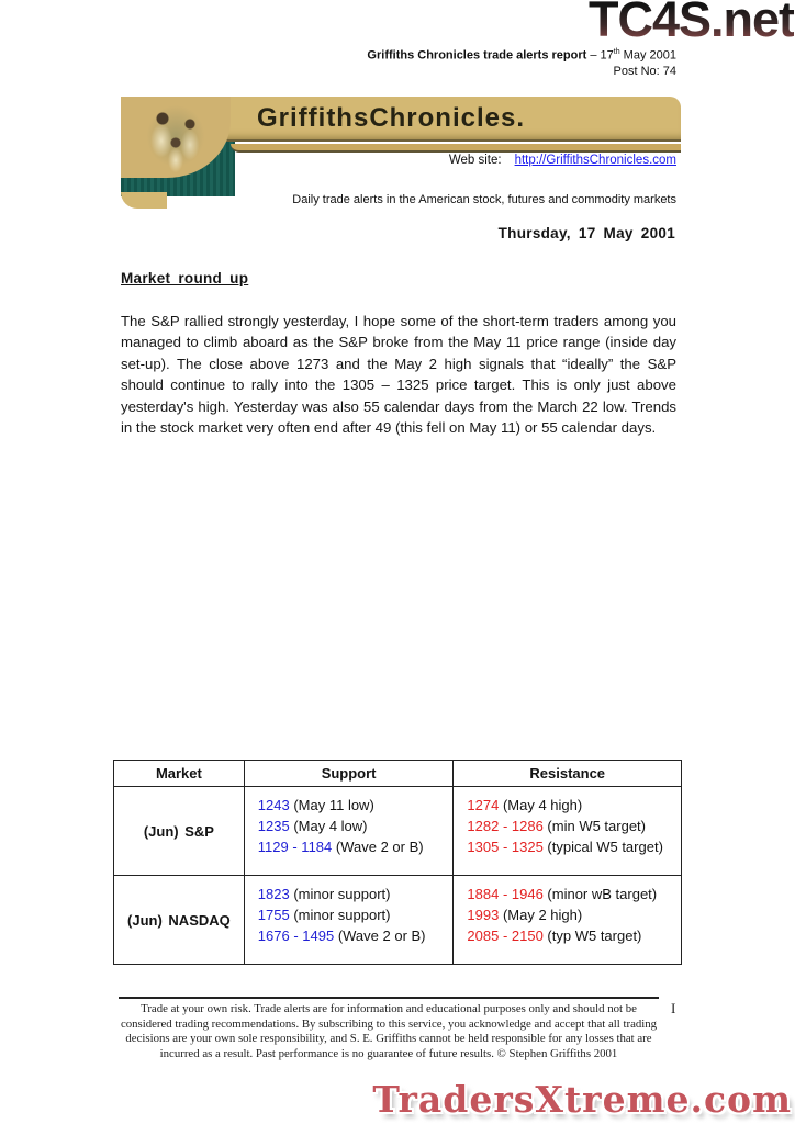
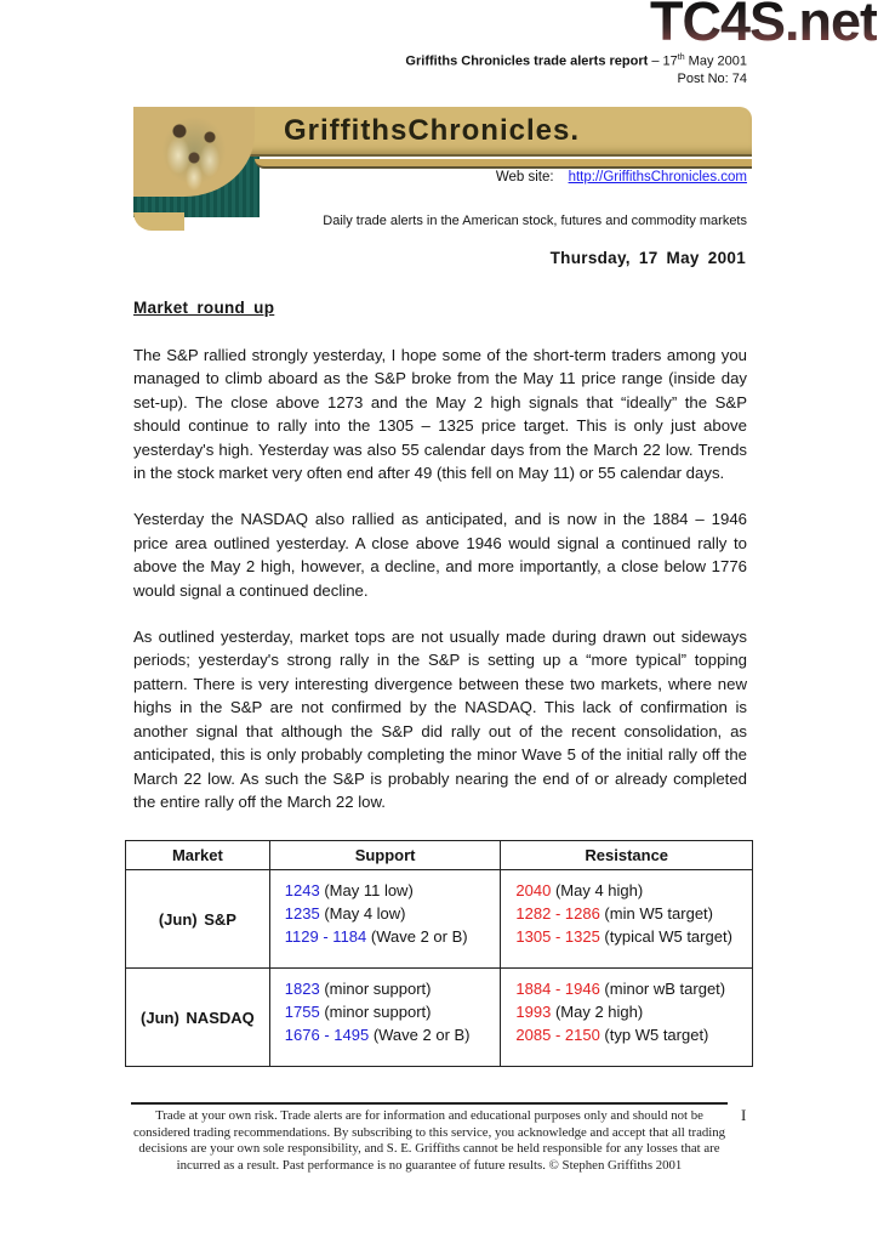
  TC4S.net
  Griffiths Chronicles trade alerts report – 17 May 2001
  Post No: 74
  GriffithsChronicles.
  Web site: http://GriffithsChronicles.com
  Daily trade alerts in the American stock, futures and commodity markets
  Thursday, 17 May 2001
  Market round up
  The S&P rallied strongly yesterday, I hope some of the short-term traders among you managed to climb aboard as the S&P broke from the May 11 price range (inside day set-up). The close above 1273 and the May 2 high signals that “ideally” the S&P should continue to rally into the 1305 – 1325 price target. This is only just above yesterday's high. Yesterday was also 55 calendar days from the March 22 low. Trends in the stock market very often end after 49 (this fell on May 11) or 55 calendar days.
+ Yesterday the NASDAQ also rallied as anticipated, and is now in the 1884 – 1946 price area outlined yesterday. A close above 1946 would signal a continued rally to above the May 2 high, however, a decline, and more importantly, a close below 1776 would signal a continued decline.
+ As outlined yesterday, market tops are not usually made during drawn out sideways periods; yesterday's strong rally in the S&P is setting up a “more typical” topping pattern. There is very interesting divergence between these two markets, where new highs in the S&P are not confirmed by the NASDAQ. This lack of confirmation is another signal that although the S&P did rally out of the recent consolidation, as anticipated, this is only probably completing the minor Wave 5 of the initial rally off the March 22 low. As such the S&P is probably nearing the end of or already completed the entire rally off the March 22 low.
  Market	Support	Resistance
- (Jun) S&P	1243 (May 11 low) 1235 (May 4 low) 1129 - 1184 (Wave 2 or B)	1274 (May 4 high) 1282 - 1286 (min W5 target) 1305 - 1325 (typical W5 target)
+ (Jun) S&P	1243 (May 11 low) 1235 (May 4 low) 1129 - 1184 (Wave 2 or B)	2040 (May 4 high) 1282 - 1286 (min W5 target) 1305 - 1325 (typical W5 target)
  (Jun) NASDAQ	1823 (minor support) 1755 (minor support) 1676 - 1495 (Wave 2 or B)	1884 - 1946 (minor wB target) 1993 (May 2 high) 2085 - 2150 (typ W5 target)
  Trade at your own risk. Trade alerts are for information and educational purposes only and should not be considered trading recommendations. By subscribing to this service, you acknowledge and accept that all trading decisions are your own sole responsibility, and S. E. Griffiths cannot be held responsible for any losses that are incurred as a result. Past performance is no guarantee of future results. © Stephen Griffiths 2001
  I
- TradersXtreme.com
